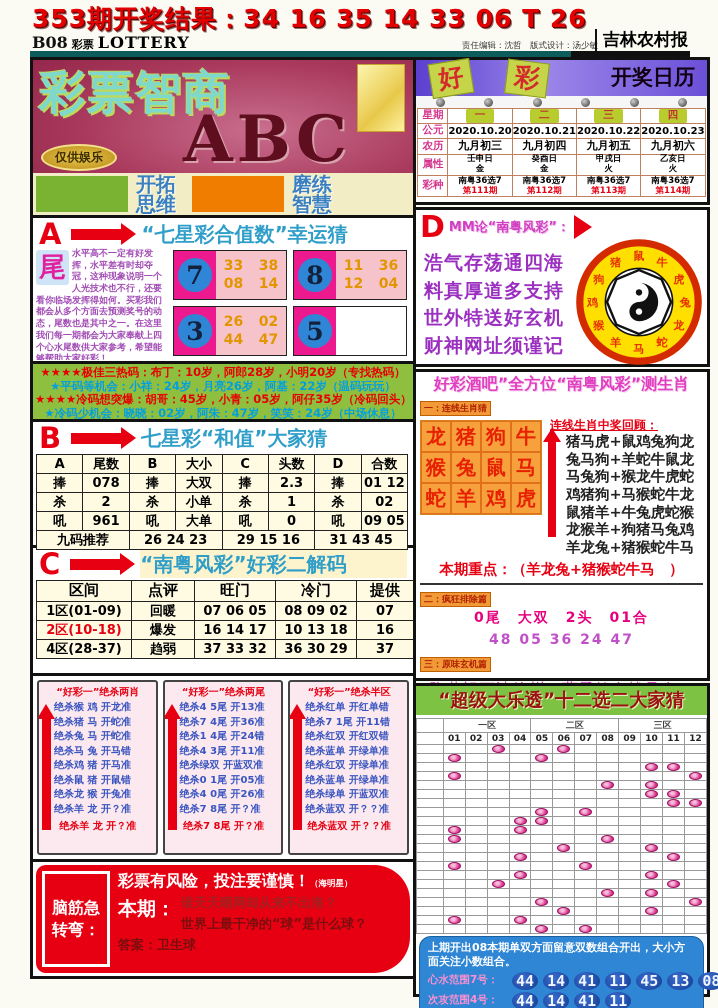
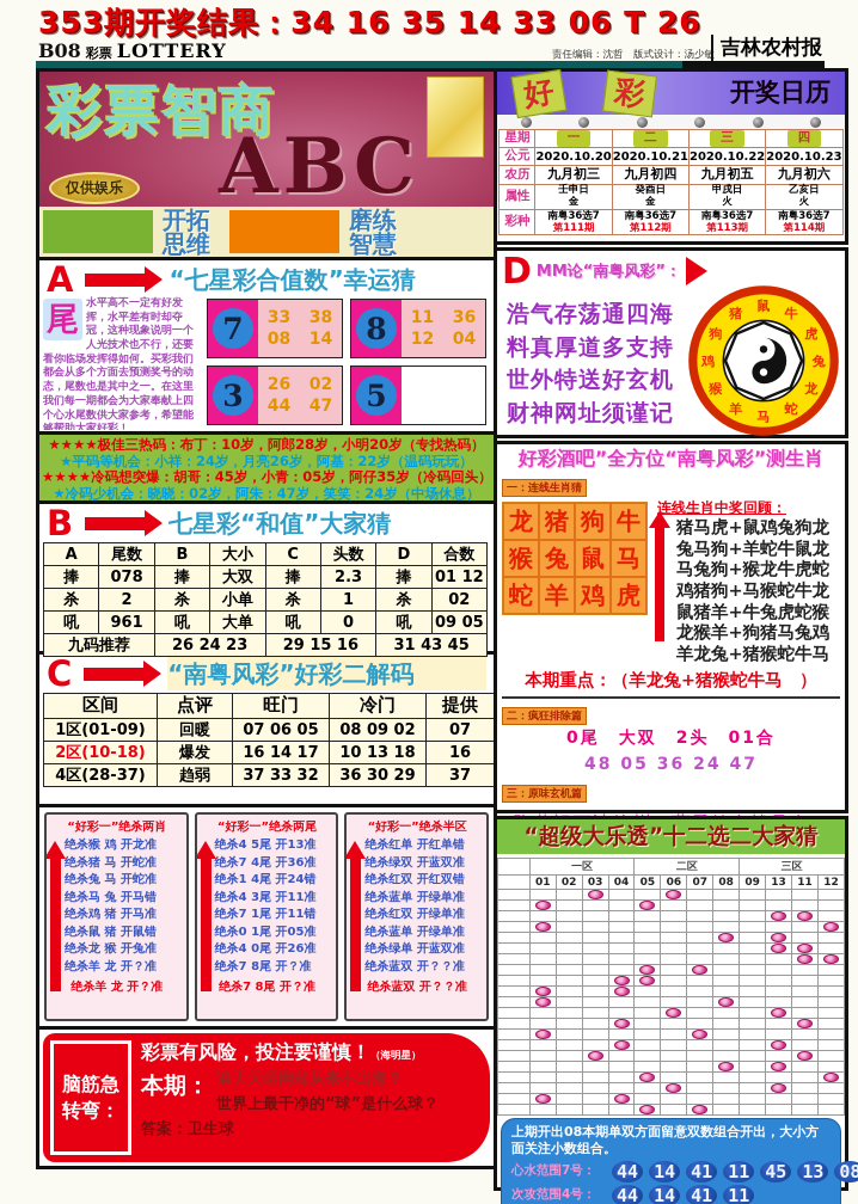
  353期开奖结果：34 16 35 14 33 06 T 26
  B08
  彩票
  LOTTERY
  责任编辑：沈哲 版式设计：汤少敏
  吉林农村报
  彩票智商
  ABC
  仅供娱乐
  开拓
  思维
  磨练
  智慧
  A
  “七星彩合值数”幸运猜
  尾
  水平高不一定有好发挥，水平差有时却夺冠，这种现象说明一个人光技术也不行，还要看你临场发挥得如何。买彩我们都会从多个方面去预测奖号的动态，尾数也是其中之一。在这里我们每一期都会为大家奉献上四个心水尾数供大家参考，希望能够帮助大家好彩！
  7
  33
  38
  08
  14
  8
  11
  36
  12
  04
  3
  26
  02
  44
  47
  5
  ★★★★极佳三热码：布丁：10岁，阿郎28岁，小明20岁（专找热码）
  ★平码等机会：小祥：24岁，月亮26岁，阿基：22岁（温码玩玩）
  ★★★★冷码想突爆：胡哥：45岁，小青：05岁，阿仔35岁（冷码回头）
  ★冷码少机会：晓晓：02岁，阿朱：47岁，笑笑：24岁（中场休息）
  B
  七星彩“和值”大家猜
  A	尾数	B	大小	C	头数	D	合数
  捧	078	捧	大双	捧	2.3	捧	01 12
  杀	2	杀	小单	杀	1	杀	02
  吼	961	吼	大单	吼	0	吼	09 05
  九码推荐	26 24 23	29 15 16	31 43 45
  C
  “南粤风彩”好彩二解码
  区间	点评	旺门	冷门	提供
  1区(01-09)	回暖	07 06 05	08 09 02	07
  2区(10-18)	爆发	16 14 17	10 13 18	16
  4区(28-37)	趋弱	37 33 32	36 30 29	37
  “好彩一”绝杀两肖
  绝杀猴 鸡 开龙准
  绝杀猪 马 开蛇准
  绝杀兔 马 开蛇准
  绝杀马 兔 开马错
  绝杀鸡 猪 开马准
  绝杀鼠 猪 开鼠错
  绝杀龙 猴 开兔准
  绝杀羊 龙 开？准
  绝杀羊 龙 开？准
  “好彩一”绝杀两尾
  绝杀4 5尾 开13准
  绝杀7 4尾 开36准
  绝杀1 4尾 开24错
  绝杀4 3尾 开11准
- 绝杀绿双 开蓝双准
+ 绝杀7 1尾 开11错
  绝杀0 1尾 开05准
  绝杀4 0尾 开26准
  绝杀7 8尾 开？准
  绝杀7 8尾 开？准
  “好彩一”绝杀半区
  绝杀红单 开红单错
- 绝杀7 1尾 开11错
+ 绝杀绿双 开蓝双准
  绝杀红双 开红双错
  绝杀蓝单 开绿单准
  绝杀红双 开绿单准
  绝杀蓝单 开绿单准
  绝杀绿单 开蓝双准
  绝杀蓝双 开？？准
  绝杀蓝双 开？？准
  脑筋急
  转弯：
  彩票有风险，投注要谨慎！（海明星）
  本期：
  谁天天晒网却从来不出海？
  世界上最干净的“球”是什么球？
  答案：卫生球
  开奖日历
  星期	一	二	三	四
  公元	2020.10.20	2020.10.21	2020.10.22	2020.10.23
  农历	九月初三	九月初四	九月初五	九月初六
  属性	壬申日金	癸酉日金	甲戌日火	乙亥日火
  彩种	南粤36选7第111期	南粤36选7第112期	南粤36选7第113期	南粤36选7第114期
  D
  MM论“南粤风彩”：
  浩气存荡通四海
  料真厚道多支持
  世外特送好玄机
  财神网址须谨记
  鼠
  牛
  虎
  兔
  龙
  蛇
  马
  羊
  猴
  鸡
  狗
  猪
  好彩酒吧”全方位“南粤风彩”测生肖
  一：连线生肖猜
  龙
  猪
  狗
  牛
  猴
  兔
  鼠
  马
  蛇
  羊
  鸡
  虎
  连线生肖中奖回顾：
  猪马虎+鼠鸡兔狗龙
  兔马狗+羊蛇牛鼠龙
  马兔狗+猴龙牛虎蛇
  鸡猪狗+马猴蛇牛龙
  鼠猪羊+牛兔虎蛇猴
  龙猴羊+狗猪马兔鸡
  羊龙兔+猪猴蛇牛马
  本期重点：（羊龙兔+猪猴蛇牛马 ）
  二：疯狂排除篇
  0尾 大双 2头 01合
  48 05 36 24 47
  三：原味玄机篇
  “超级大乐透”十二选二大家猜
  	一区	二区	三区
- 	01	02	03	04	05	06	07	08	09	10	11	12
+ 	01	02	03	04	05	06	07	08	09	13	11	12
  上期开出08本期单双方面留意双数组合开出，大小方面关注小数组合。
  心水范围7号：
  44
  14
  41
  11
  45
  13
  08
  次攻范围4号：
  44
  14
  41
  11
